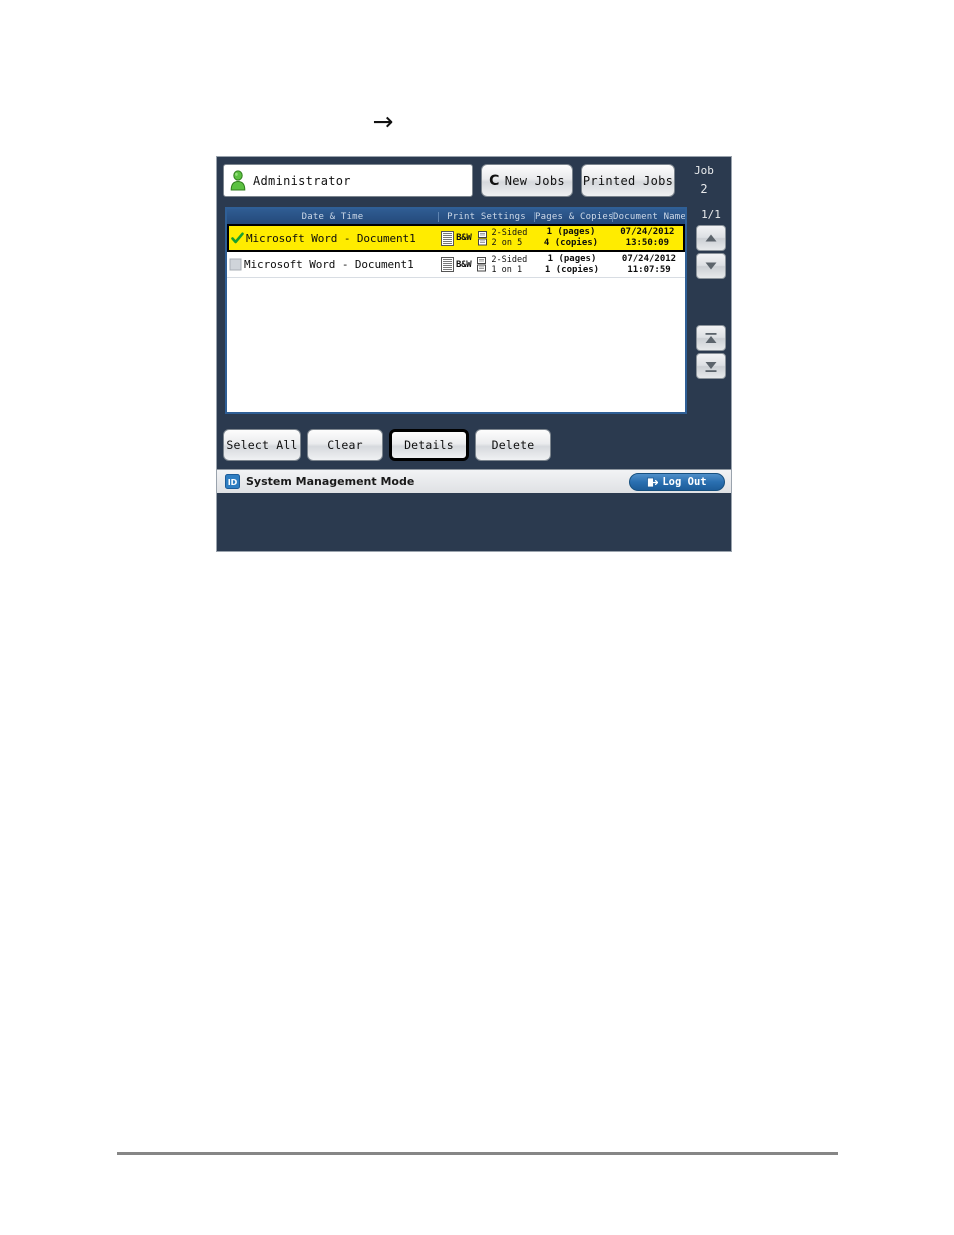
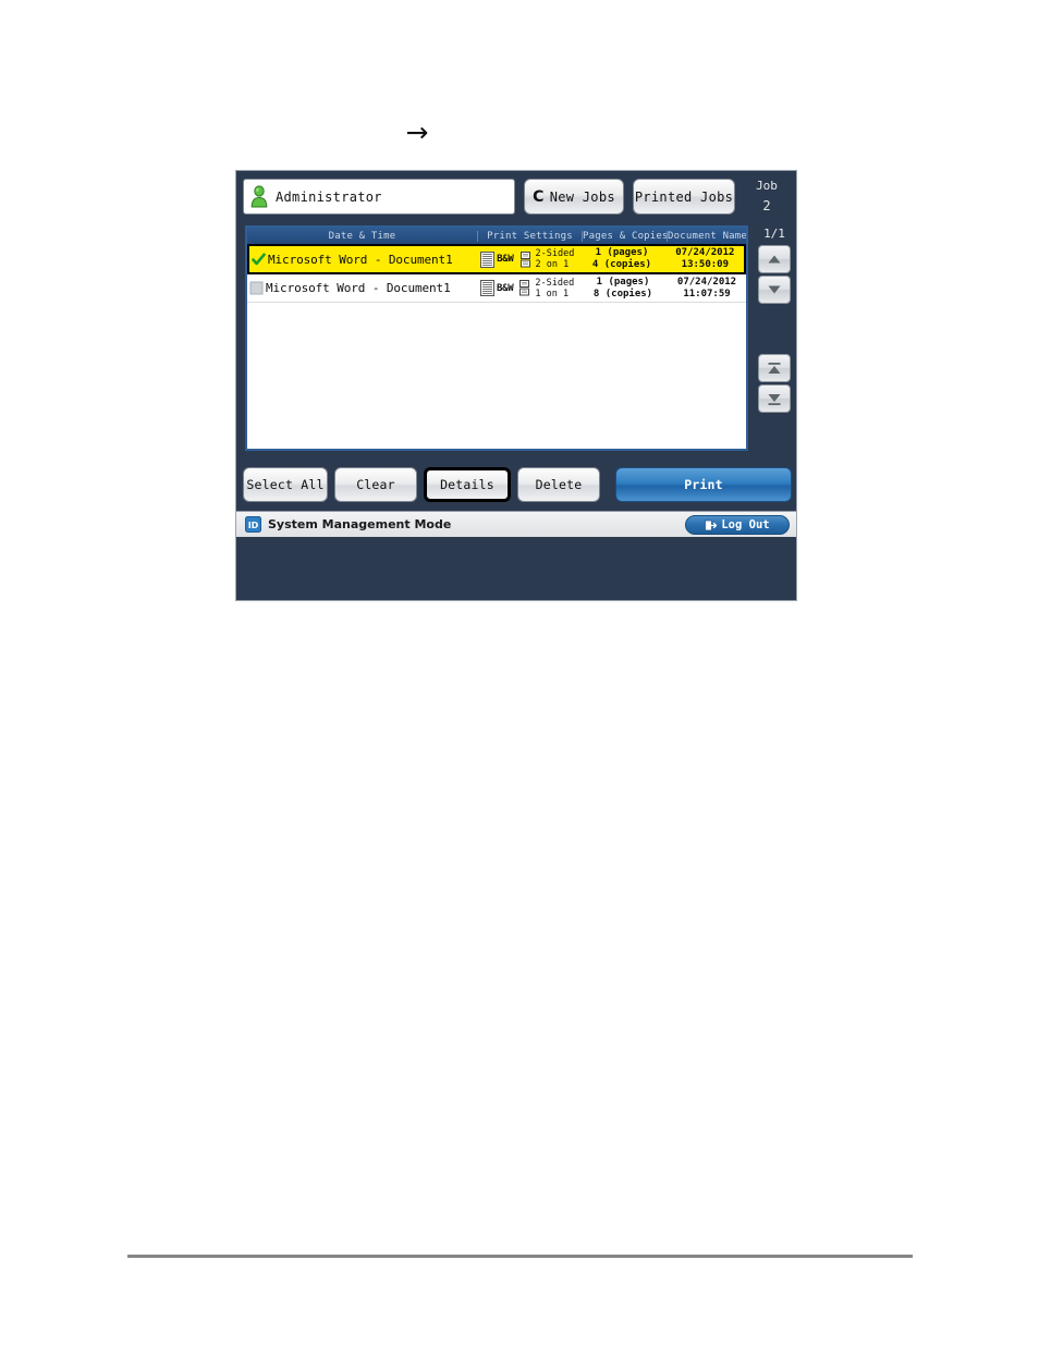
  →
  Administrator
  C
  New Jobs
  Printed Jobs
  Job
  2
  Date & Time
  Print Settings
  Pages & Copies
  Document Name
  Microsoft Word - Document1
  B&W
  2-Sided
- 2 on 5
+ 2 on 1
  1 (pages)
  4 (copies)
  07/24/2012
  13:50:09
  Microsoft Word - Document1
  B&W
  2-Sided
  1 on 1
  1 (pages)
- 1 (copies)
+ 8 (copies)
  07/24/2012
  11:07:59
  1/1
  Select All
  Clear
  Details
  Delete
+ Print
  ID
  System Management Mode
  Log Out
